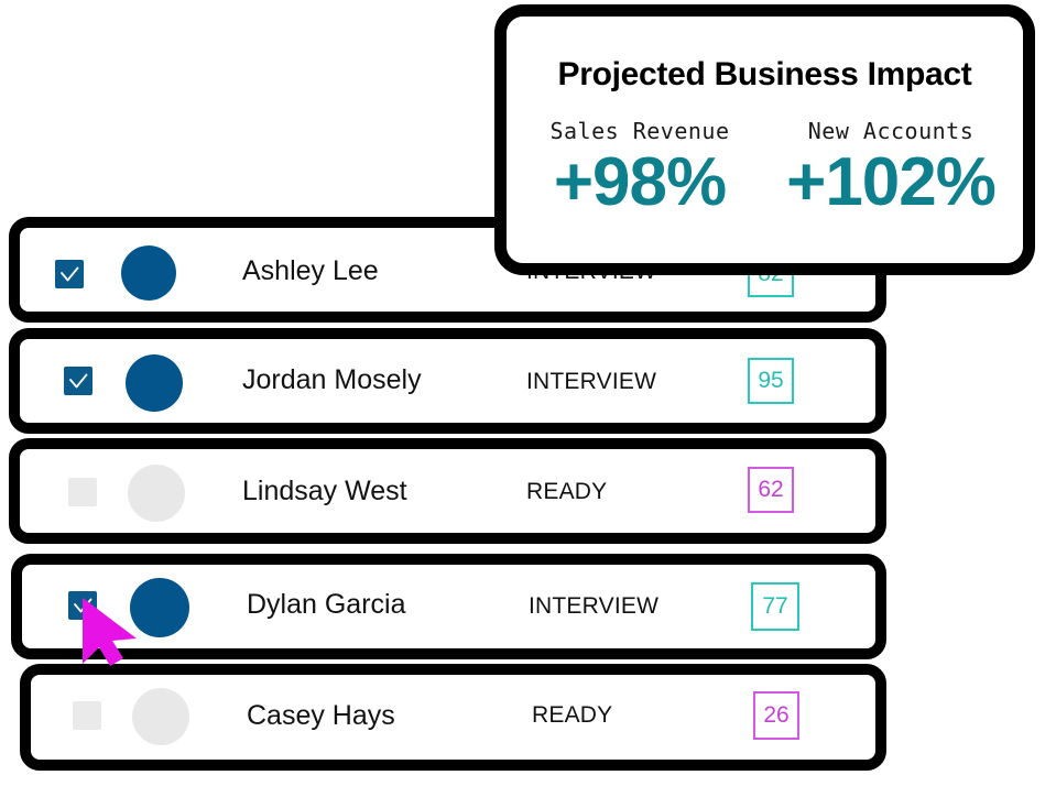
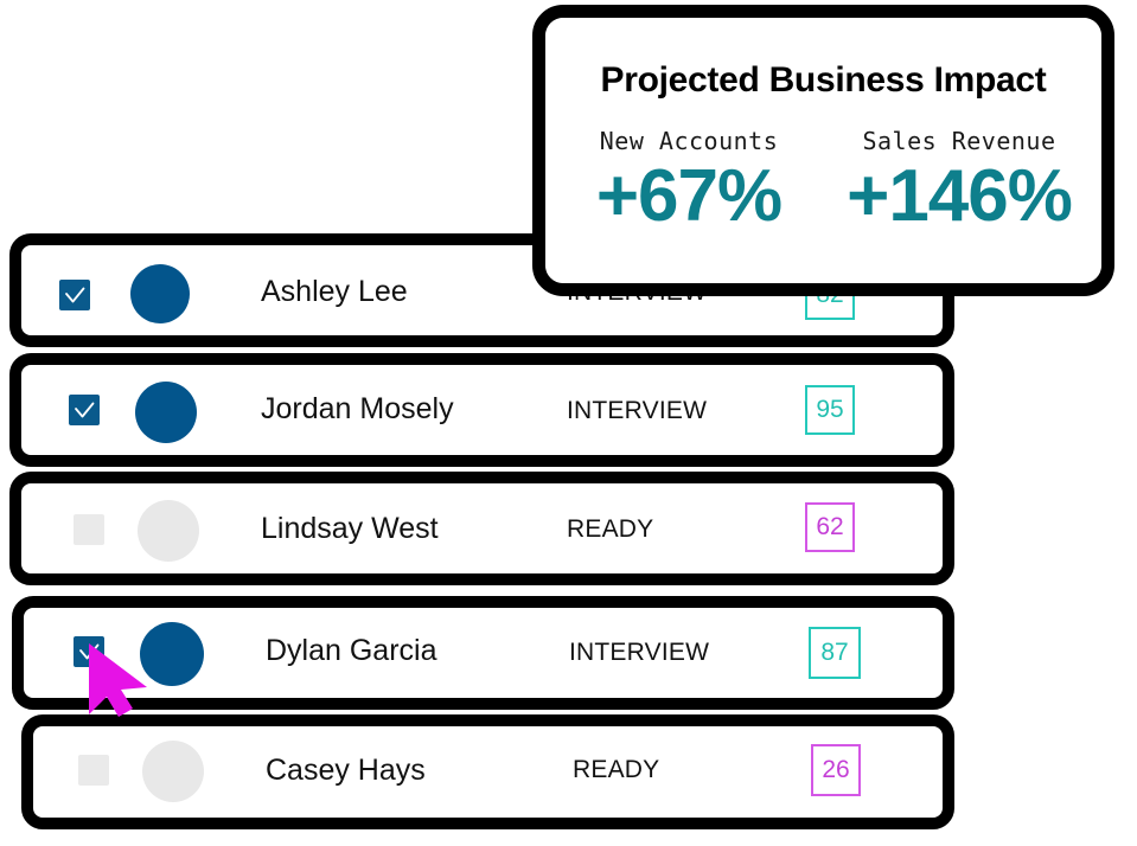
  Ashley Lee
  Jordan Mosely
  INTERVIEW
  95
  Lindsay West
  READY
  62
  Dylan Garcia
  INTERVIEW
- 77
+ 87
  Casey Hays
  READY
  26
  Projected Business Impact
- Sales Revenue
+ New Accounts
- +98%
+ +67%
- New Accounts
+ Sales Revenue
- +102%
+ +146%
